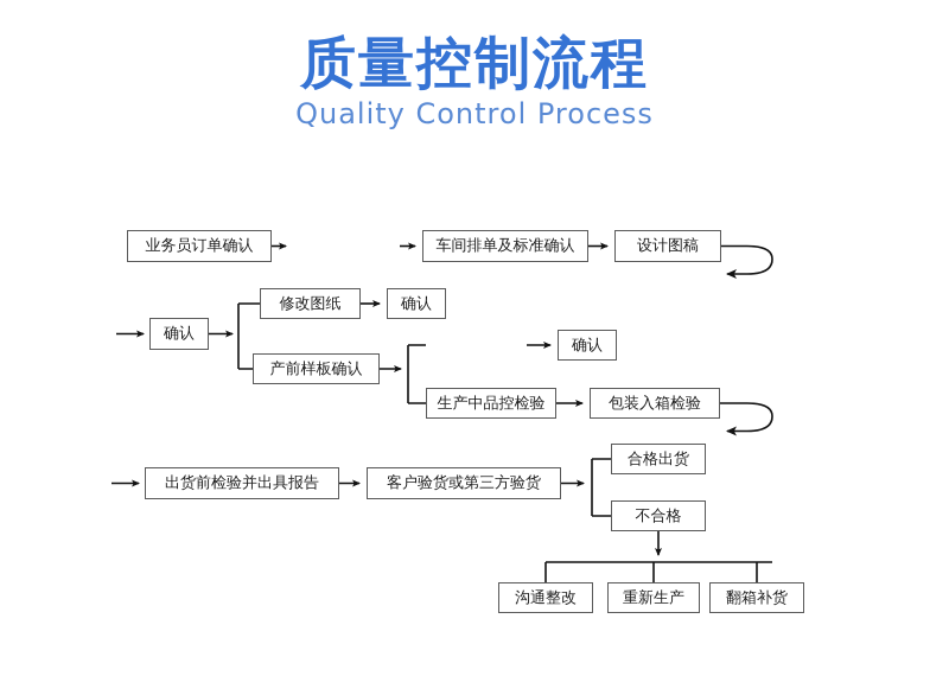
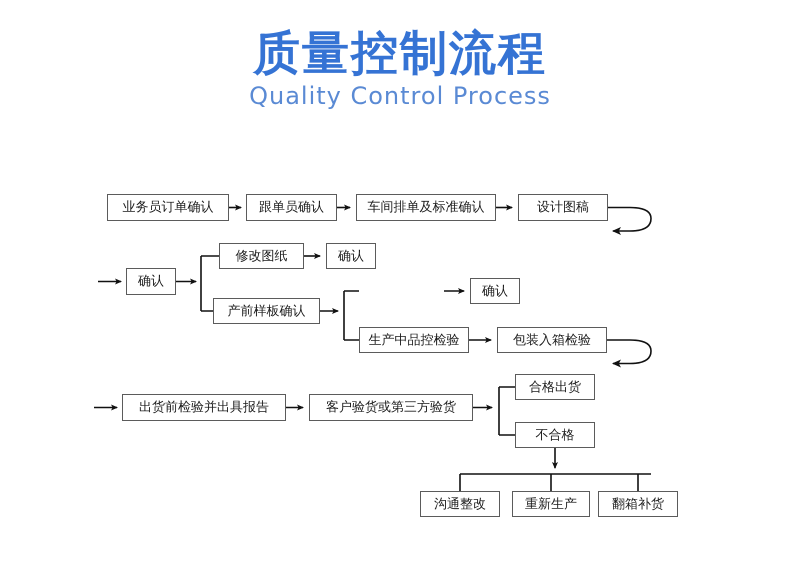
  质量控制流程
  Quality Control Process
  业务员订单确认
+ 跟单员确认
  车间排单及标准确认
  设计图稿
  确认
  修改图纸
  确认
  产前样板确认
  确认
  生产中品控检验
  包装入箱检验
  出货前检验并出具报告
  客户验货或第三方验货
  合格出货
  不合格
  沟通整改
  重新生产
  翻箱补货
